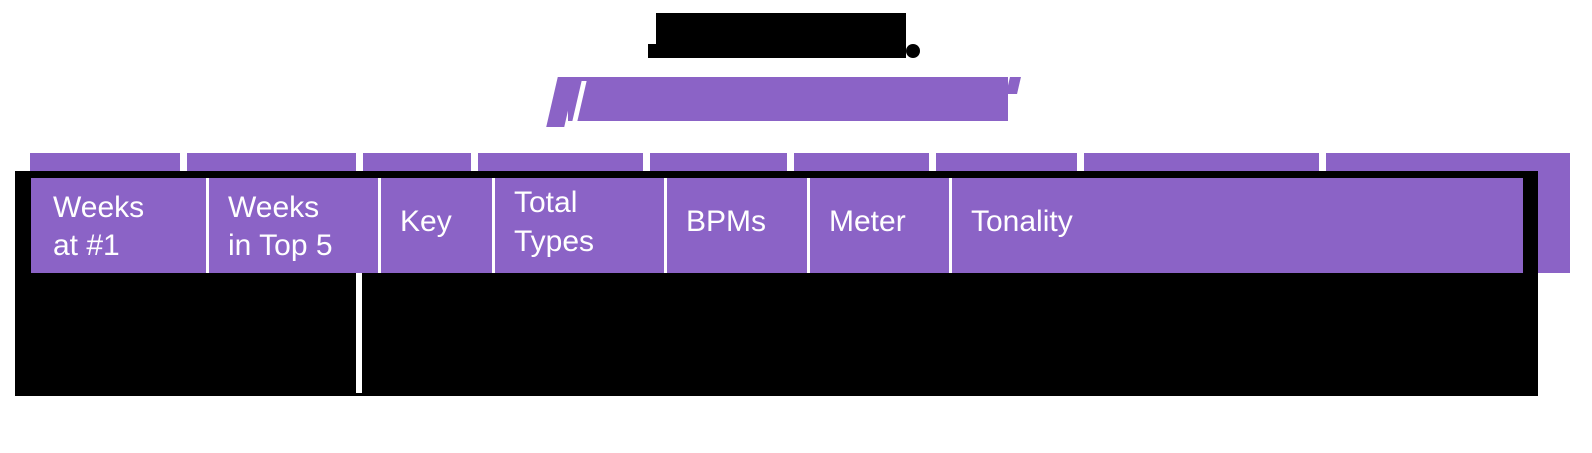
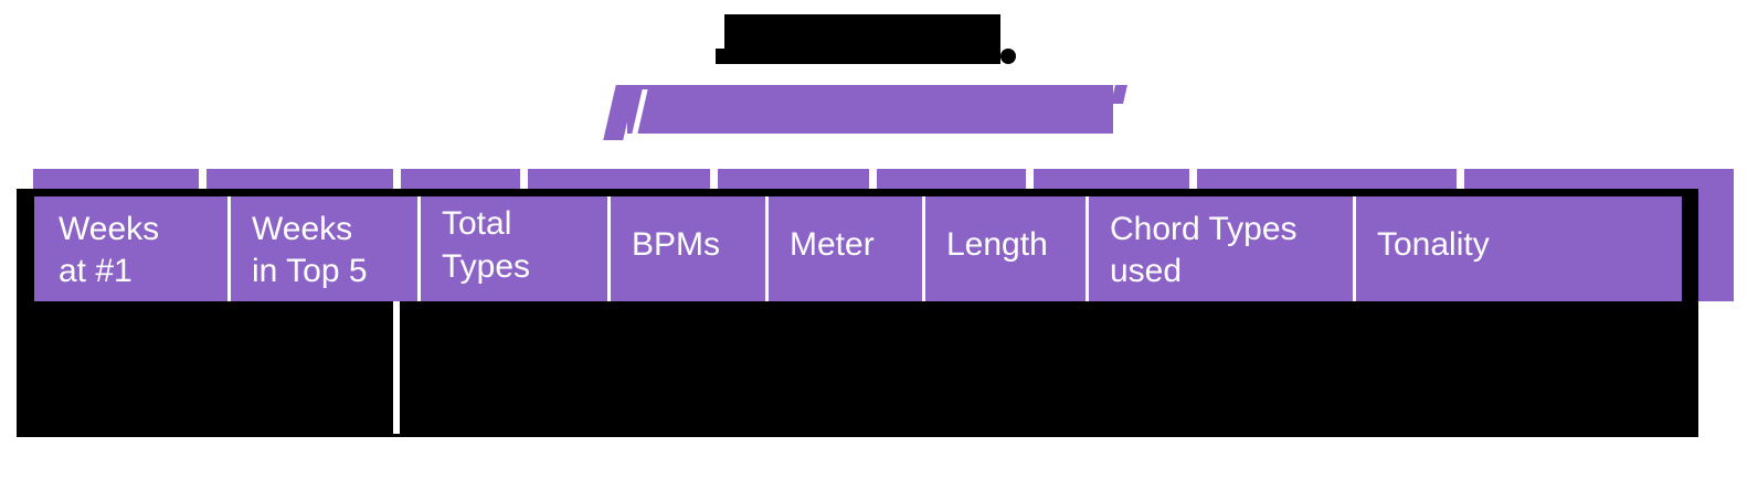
  Weeks
  at #1
  Weeks
  in Top 5
- Key
  Total Types
  BPMs
  Meter
+ Length
+ Chord Types
+ used
  Tonality
